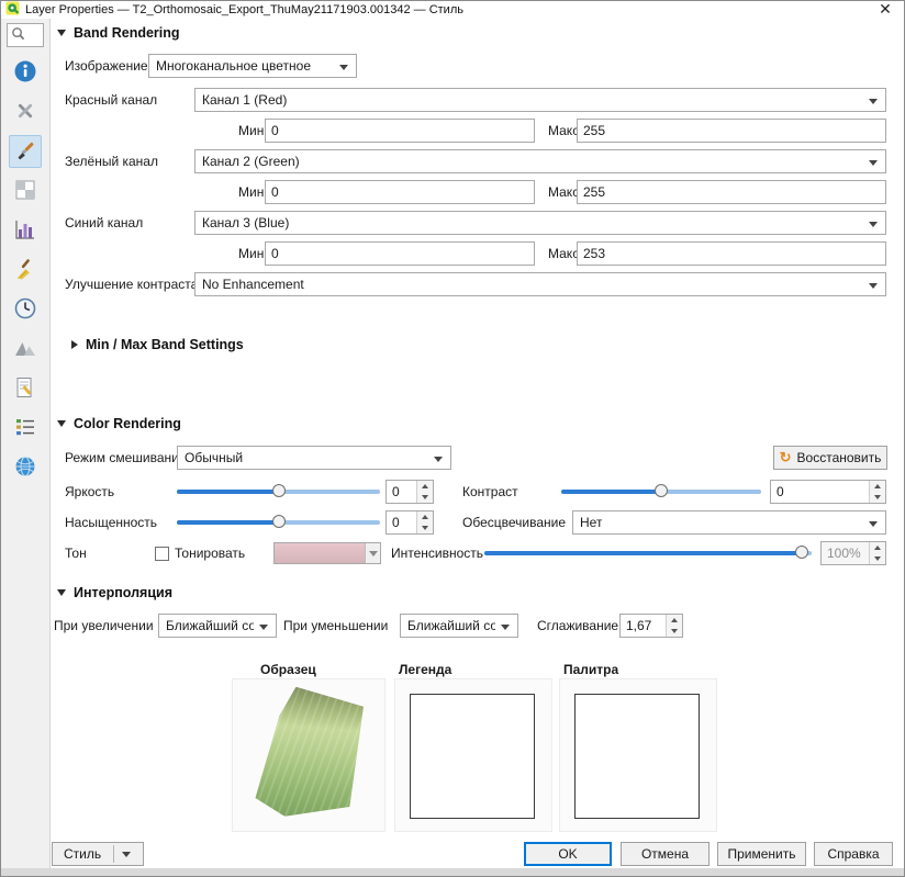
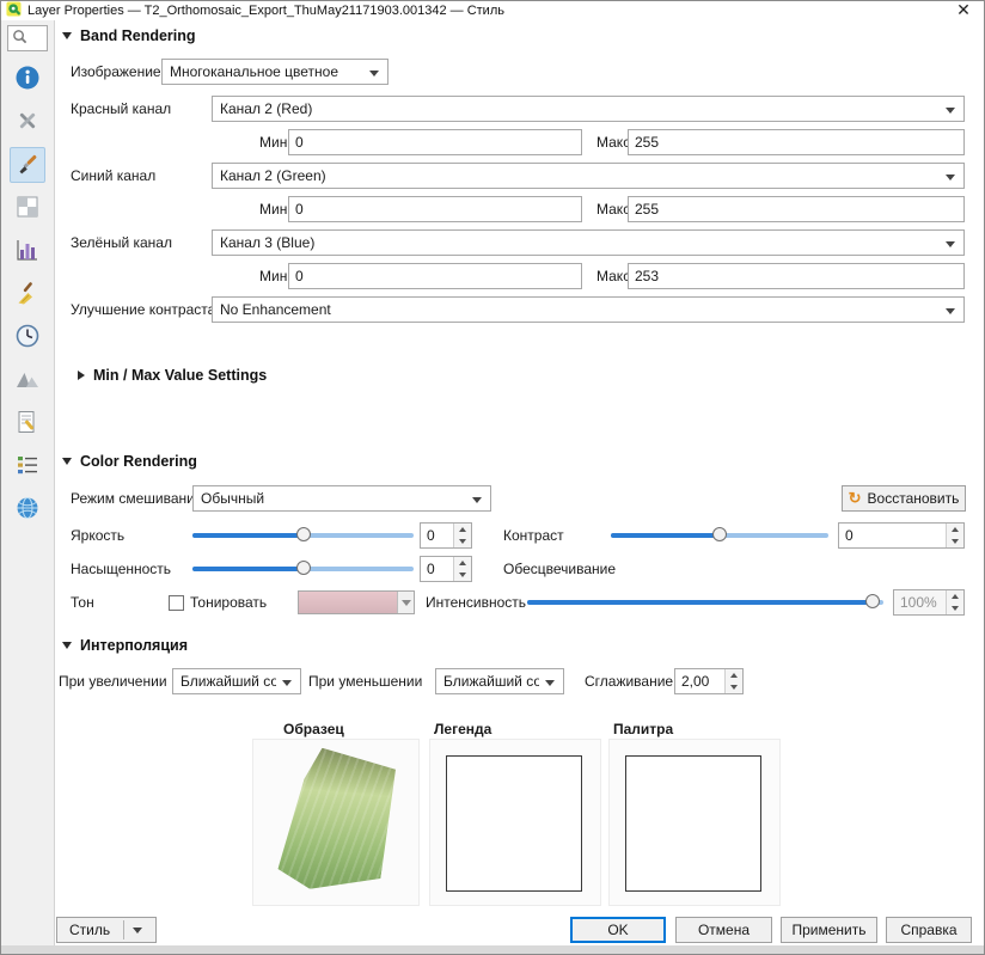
  Layer Properties — T2_Orthomosaic_Export_ThuMay21171903.001342 — Стиль
  ✕
  Band Rendering
  Изображение
  Многоканальное цветное
  Красный канал
- Канал 1 (Red)
+ Канал 2 (Red)
  Мин
  0
  Мак
  255
- Зелёный канал
+ Синий канал
  Канал 2 (Green)
  Мин
  0
  Мак
  255
- Синий канал
+ Зелёный канал
  Канал 3 (Blue)
  Мин
  0
  Мак
  253
  Улучшение контраст
  No Enhancement
- Min / Max Band Settings
+ Min / Max Value Settings
  Color Rendering
  Режим смешивани
  Обычный
  ↻
  Восстановить
  Яркость
  0
  Контраст
  0
  Насыщенность
  0
  Обесцвечивание
- Нет
  Тон
  Тонировать
  Интенсивность
  100%
  Интерполяция
  При увеличении
  Ближайший со
  При уменьшении
  Ближайший со
  Сглаживание
- 1,67
+ 2,00
  Образец
  Легенда
  Палитра
  Стиль
  OK
  Отмена
  Применить
  Справка
